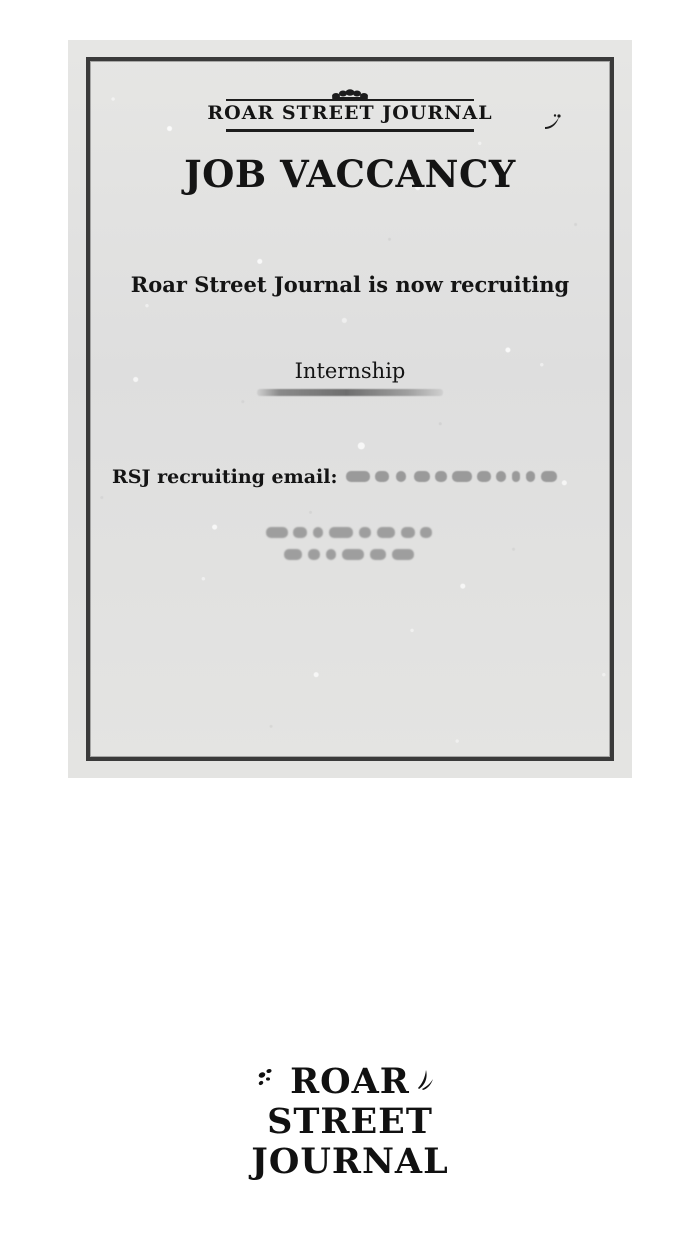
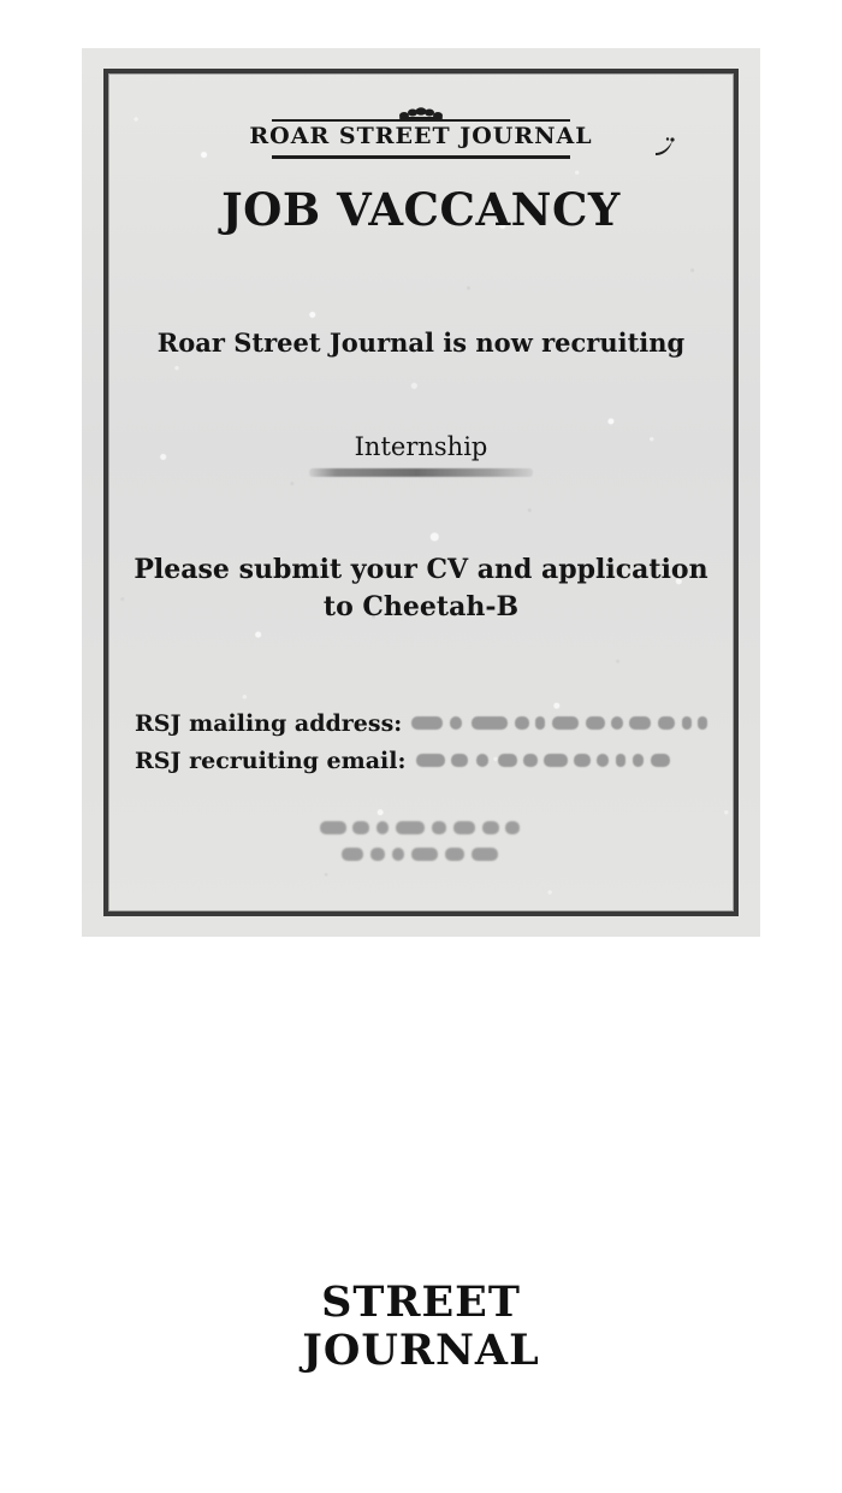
  ROAR STREET JOURNAL
  JOB VACCANCY
  Roar Street Journal is now recruiting
  Internship
+ Please submit your CV and application
+ to Cheetah-B
+ RSJ mailing address:
  RSJ recruiting email:
- ROAR
  STREET
  JOURNAL
